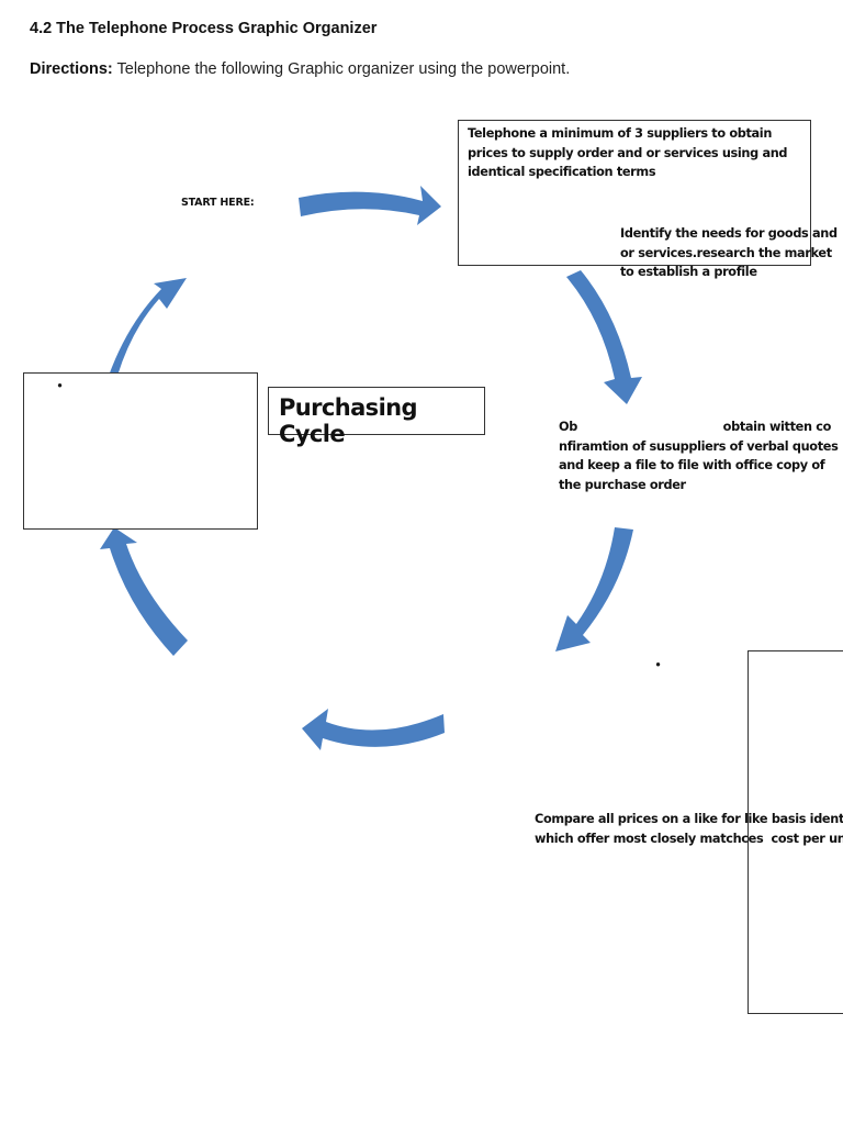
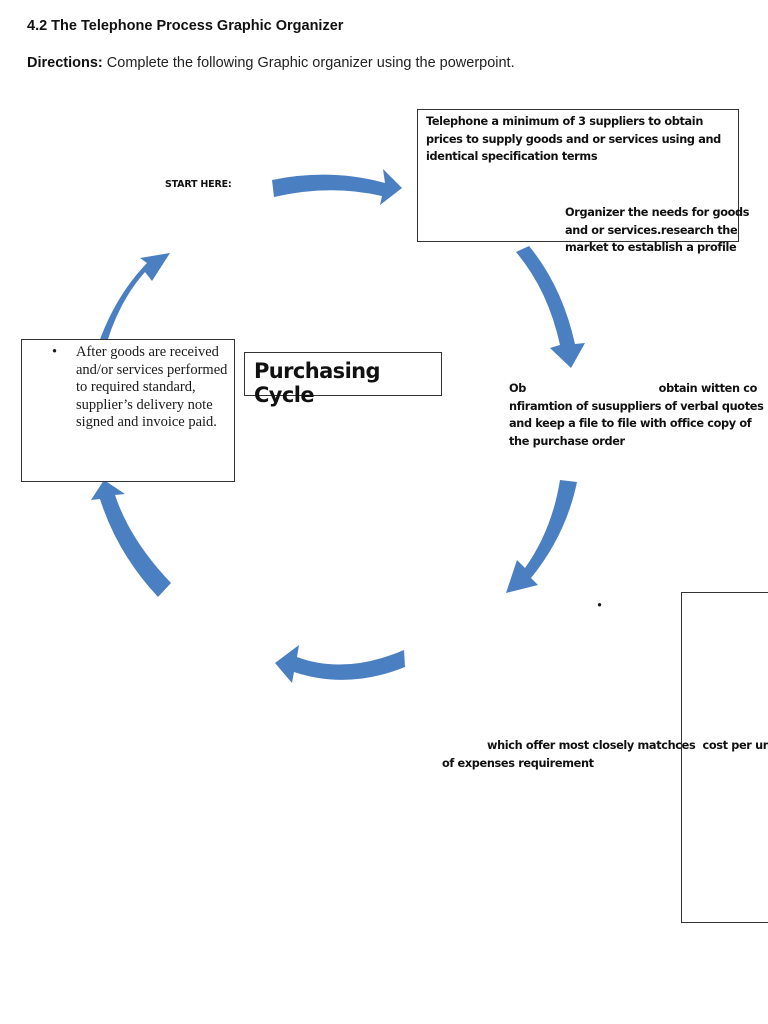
  4.2 The Telephone Process Graphic Organizer
- Directions: Telephone the following Graphic organizer using the powerpoint.
+ Directions: Complete the following Graphic organizer using the powerpoint.
  START HERE:
- Telephone a minimum of 3 suppliers to obtain prices to supply order and or services using and identical specification terms
+ Telephone a minimum of 3 suppliers to obtain prices to supply goods and or services using and identical specification terms
- Identify the needs for goods and or services.research the market to establish a profile
+ Organizer the needs for goods and or services.research the market to establish a profile
  Ob
  obtain witten co
  nfiramtion of susuppliers of verbal quotes and keep a file to file with office copy of the purchase order
  •
- Compare all prices on a like for like basis ident
  which offer most closely matchces cost per un
+ of expenses requirement
  •
+ After goods are received and/or services performed to required standard, supplier’s delivery note signed and invoice paid.
  Purchasing Cycle
